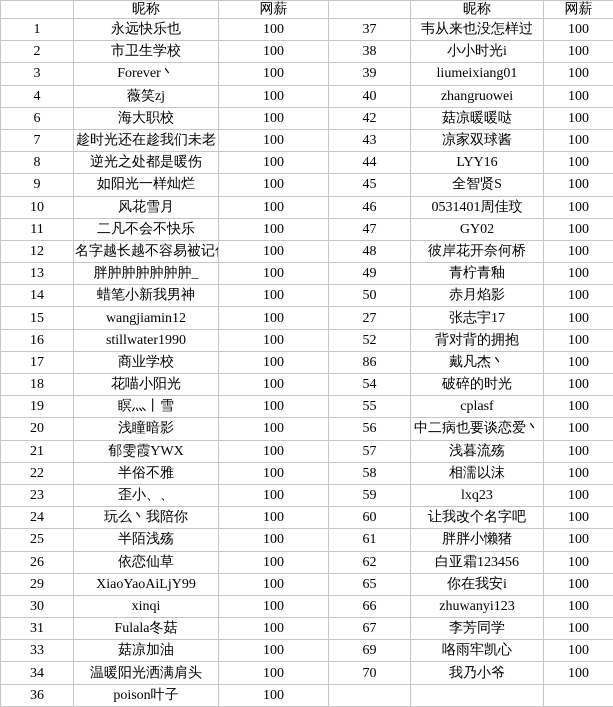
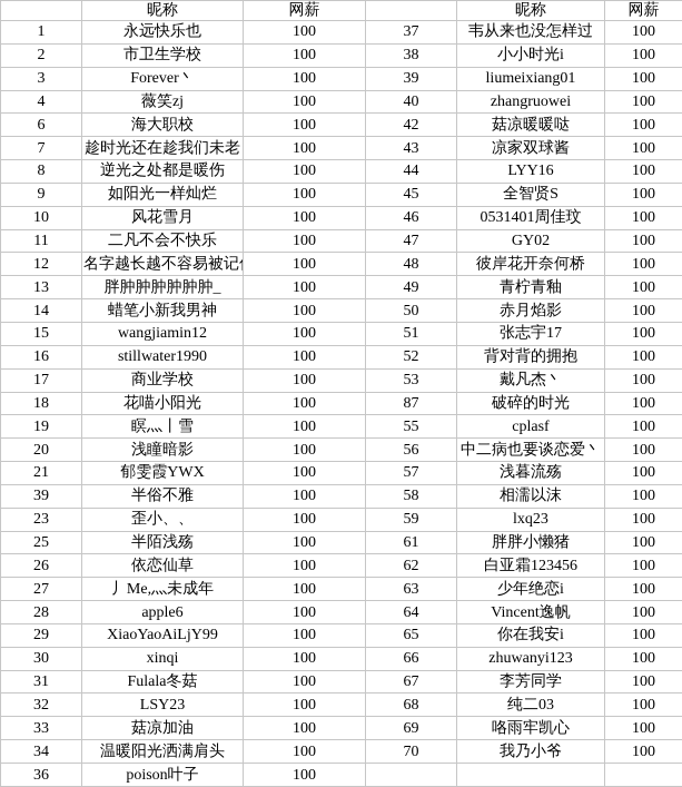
  	昵称	网薪		昵称	网薪
  1	永远快乐也	100	37	韦从来也没怎样过	100
  2	市卫生学校	100	38	小小时光i	100
  3	Forever丶	100	39	liumeixiang01	100
  4	薇笑zj	100	40	zhangruowei	100
  6	海大职校	100	42	菇凉暖暖哒	100
  7	趁时光还在趁我们未老	100	43	凉家双球酱	100
  8	逆光之处都是暖伤	100	44	LYY16	100
  9	如阳光一样灿烂	100	45	全智贤S	100
  10	风花雪月	100	46	0531401周佳玟	100
  11	二凡不会不快乐	100	47	GY02	100
  12	名字越长越不容易被记	100	48	彼岸花开奈何桥	100
  13	胖肿肿肿肿肿肿_	100	49	青柠青釉	100
  14	蜡笔小新我男神	100	50	赤月焰影	100
- 15	wangjiamin12	100	27	张志宇17	100
+ 15	wangjiamin12	100	51	张志宇17	100
  16	stillwater1990	100	52	背对背的拥抱	100
- 17	商业学校	100	86	戴凡杰丶	100
+ 17	商业学校	100	53	戴凡杰丶	100
- 18	花喵小阳光	100	54	破碎的时光	100
+ 18	花喵小阳光	100	87	破碎的时光	100
  19	瞑灬丨雪	100	55	cplasf	100
  20	浅瞳暗影	100	56	中二病也要谈恋爱丶	100
  21	郁雯霞YWX	100	57	浅暮流殇	100
- 22	半俗不雅	100	58	相濡以沫	100
+ 39	半俗不雅	100	58	相濡以沫	100
  23	歪小、、	100	59	lxq23	100
- 24	玩么丶我陪你	100	60	让我改个名字吧	100
  25	半陌浅殇	100	61	胖胖小懒猪	100
  26	依恋仙草	100	62	白亚霜123456	100
+ 27	丿Me,灬未成年	100	63	少年绝恋i	100
+ 28	apple6	100	64	Vincent逸帆	100
  29	XiaoYaoAiLjY99	100	65	你在我安i	100
  30	xinqi	100	66	zhuwanyi123	100
  31	Fulala冬菇	100	67	李芳同学	100
+ 32	LSY23	100	68	纯二03	100
  33	菇凉加油	100	69	咯雨牢凯心	100
  34	温暖阳光洒满肩头	100	70	我乃小爷	100
  36	poison叶子	100
